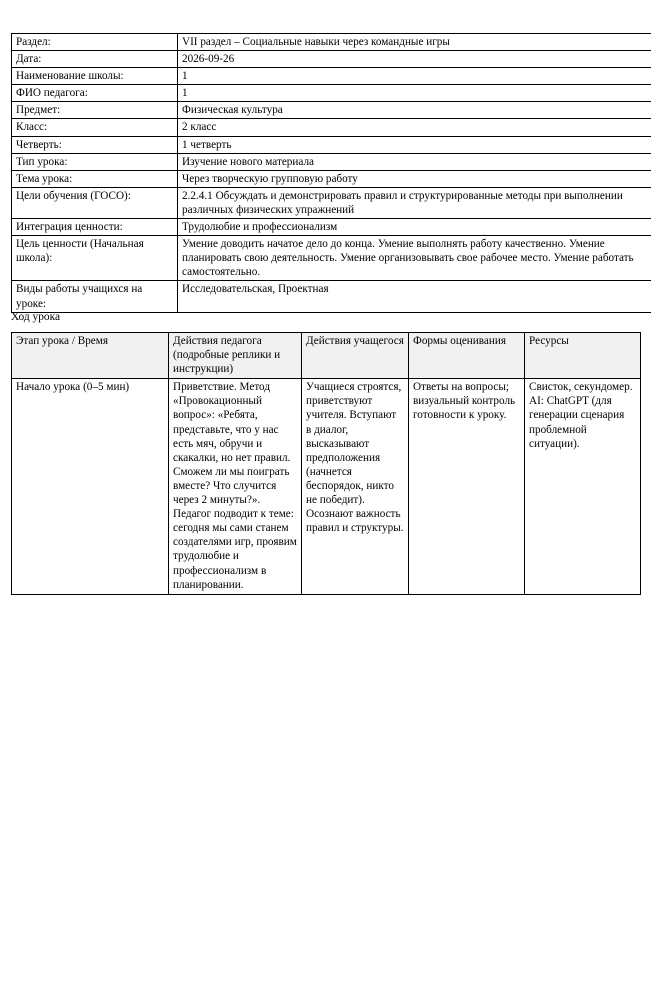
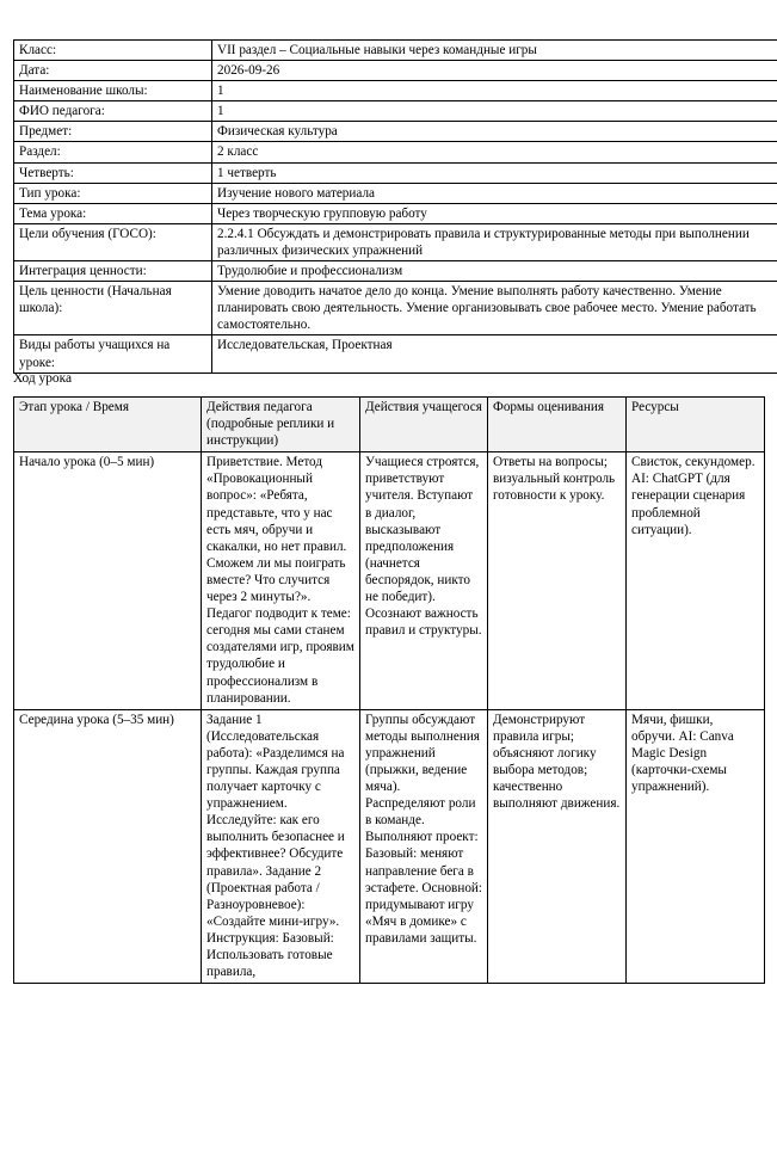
- Раздел:	VII раздел – Социальные навыки через командные игры
+ Класс:	VII раздел – Социальные навыки через командные игры
  Дата:	2026-09-26
  Наименование школы:	1
  ФИО педагога:	1
  Предмет:	Физическая культура
- Класс:	2 класс
+ Раздел:	2 класс
  Четверть:	1 четверть
  Тип урока:	Изучение нового материала
  Тема урока:	Через творческую групповую работу
- Цели обучения (ГОСО):	2.2.4.1 Обсуждать и демонстрировать правил и структурированные методы при выполнении различных физических упражнений
+ Цели обучения (ГОСО):	2.2.4.1 Обсуждать и демонстрировать правила и структурированные методы при выполнении различных физических упражнений
  Интеграция ценности:	Трудолюбие и профессионализм
  Цель ценности (Начальная школа):	Умение доводить начатое дело до конца. Умение выполнять работу качественно. Умение планировать свою деятельность. Умение организовывать свое рабочее место. Умение работать самостоятельно.
  Виды работы учащихся на уроке:	Исследовательская, Проектная
  Ход урока
  Этап урока / Время	Действия педагога (подробные реплики и инструкции)	Действия учащегося	Формы оценивания	Ресурсы
  Начало урока (0–5 мин)	Приветствие. Метод «Провокационный вопрос»: «Ребята, представьте, что у нас есть мяч, обручи и скакалки, но нет правил. Сможем ли мы поиграть вместе? Что случится через 2 минуты?». Педагог подводит к теме: сегодня мы сами станем создателями игр, проявим трудолюбие и профессионализм в планировании.	Учащиеся строятся, приветствуют учителя. Вступают в диалог, высказывают предположения (начнется беспорядок, никто не победит). Осознают важность правил и структуры.	Ответы на вопросы; визуальный контроль готовности к уроку.	Свисток, секундомер. AI: ChatGPT (для генерации сценария проблемной ситуации).
+ Середина урока (5–35 мин)	Задание 1 (Исследовательская работа): «Разделимся на группы. Каждая группа получает карточку с упражнением. Исследуйте: как его выполнить безопаснее и эффективнее? Обсудите правила». Задание 2 (Проектная работа / Разноуровневое): «Создайте мини-игру». Инструкция: Базовый: Использовать готовые правила,	Группы обсуждают методы выполнения упражнений (прыжки, ведение мяча). Распределяют роли в команде. Выполняют проект: Базовый: меняют направление бега в эстафете. Основной: придумывают игру «Мяч в домике» с правилами защиты.	Демонстрируют правила игры; объясняют логику выбора методов; качественно выполняют движения.	Мячи, фишки, обручи. AI: Canva Magic Design (карточки-схемы упражнений).
